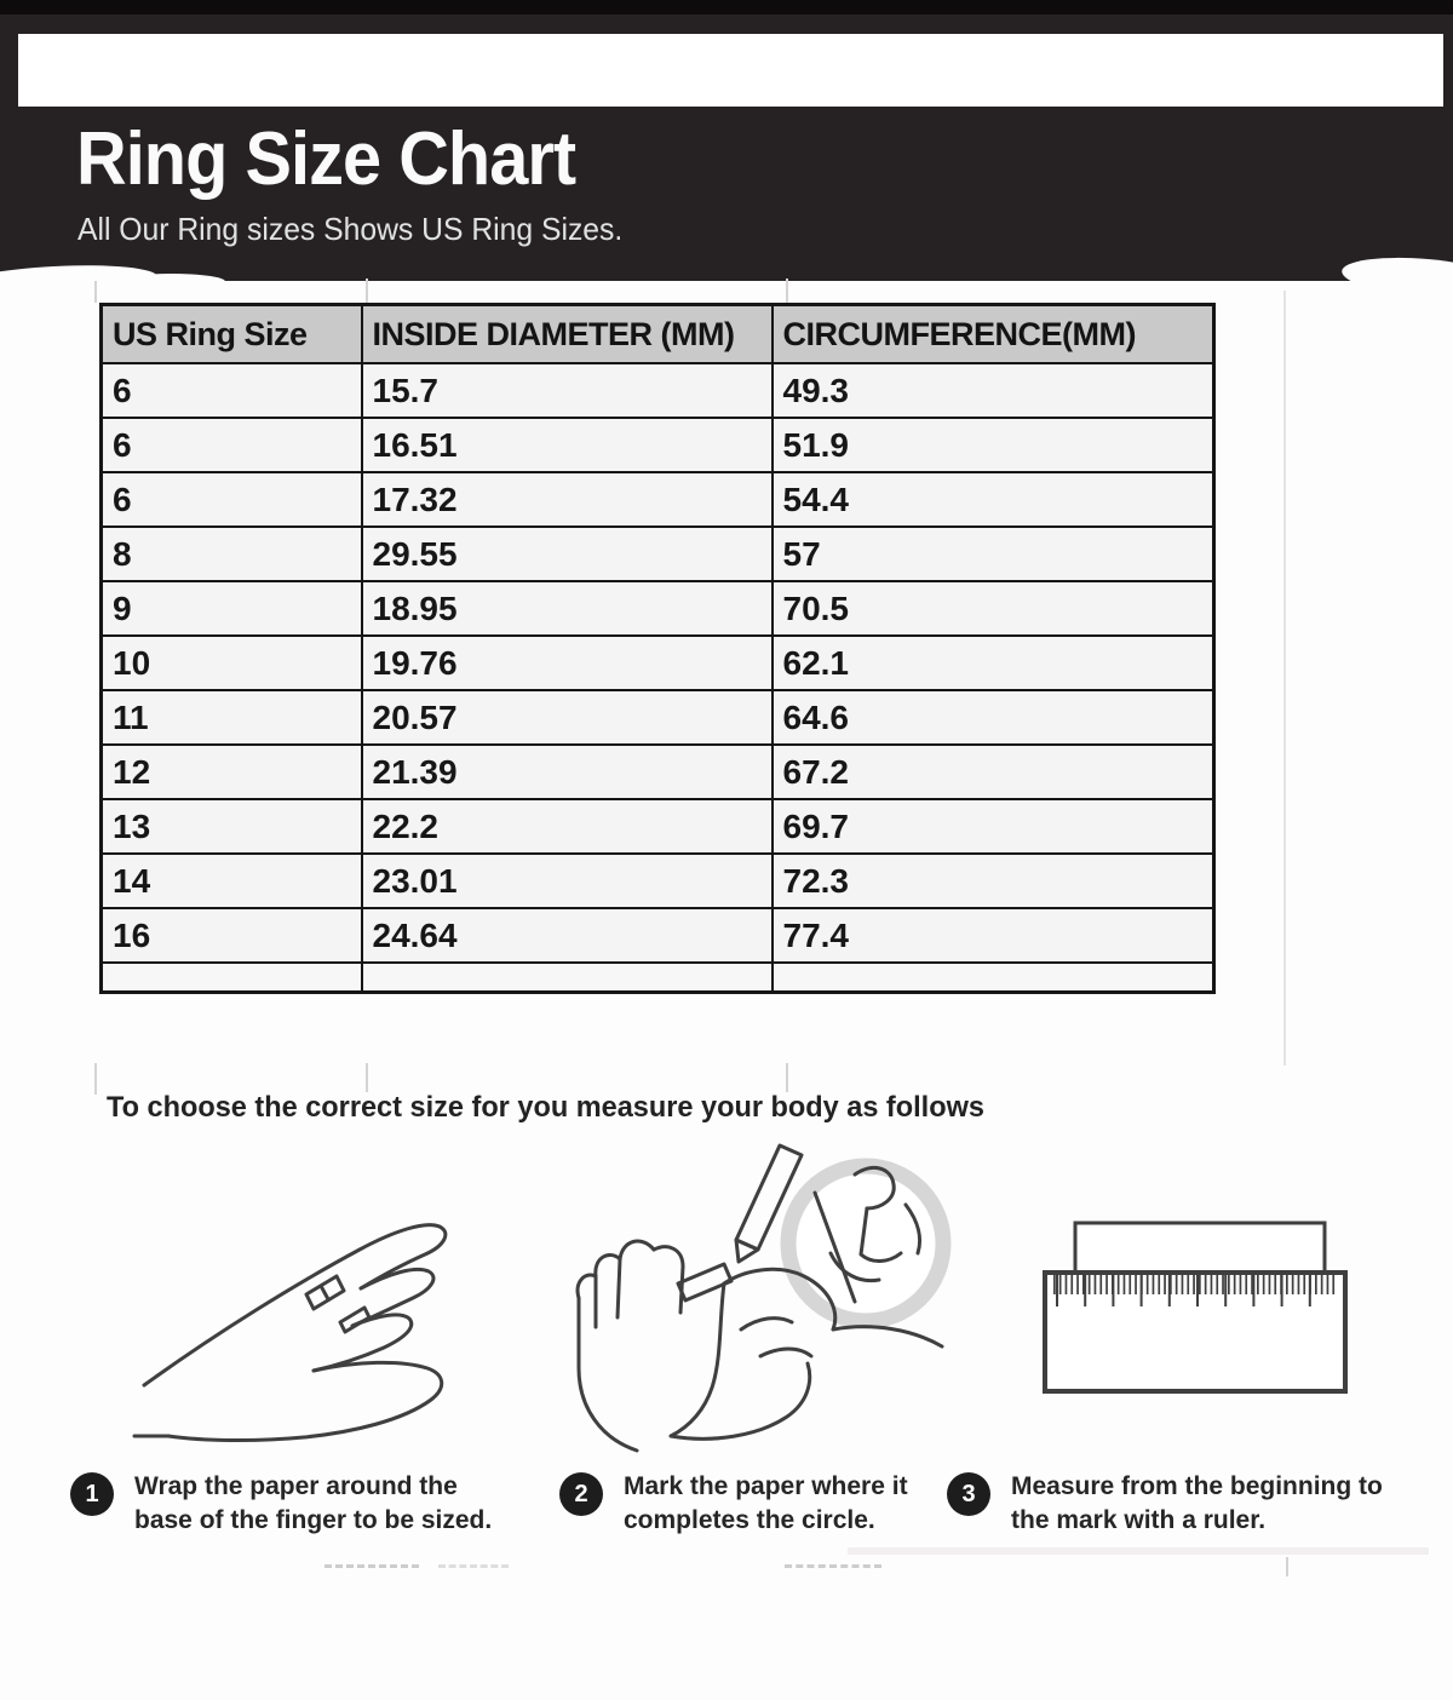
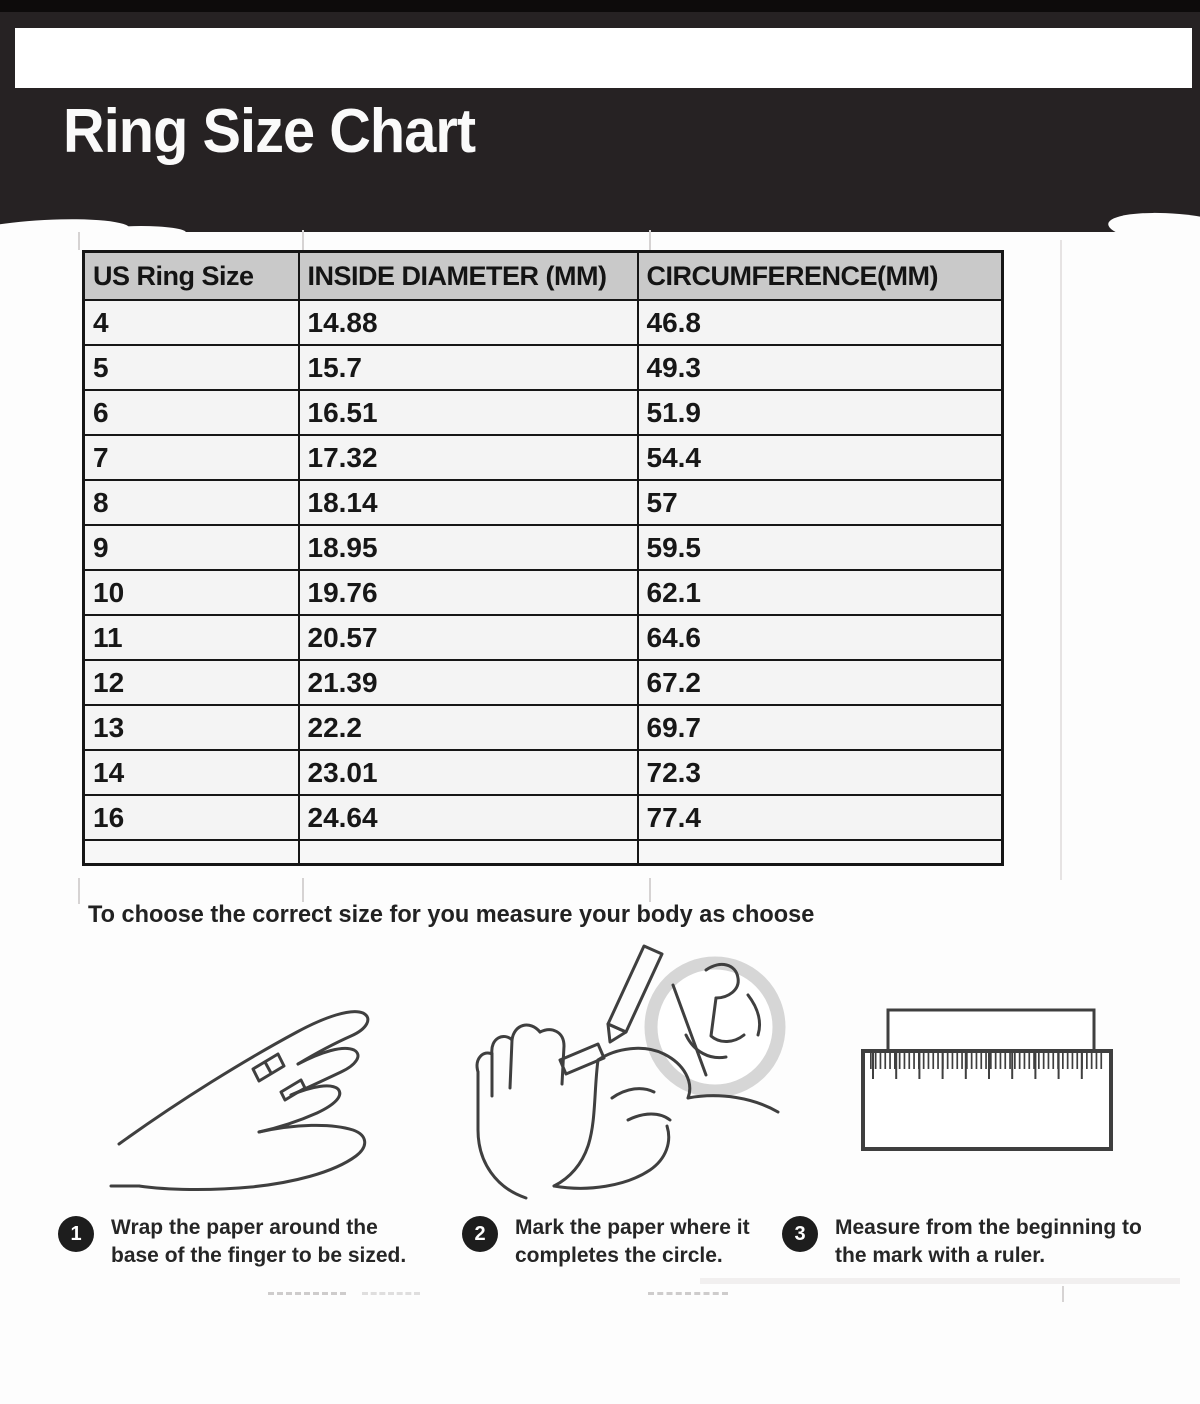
  Ring Size Chart
- All Our Ring sizes Shows US Ring Sizes.
  US Ring Size	INSIDE DIAMETER (MM)	CIRCUMFERENCE(MM)
+ 4	14.88	46.8
- 6	15.7	49.3
+ 5	15.7	49.3
  6	16.51	51.9
- 6	17.32	54.4
+ 7	17.32	54.4
- 8	29.55	57
+ 8	18.14	57
- 9	18.95	70.5
+ 9	18.95	59.5
  10	19.76	62.1
  11	20.57	64.6
  12	21.39	67.2
  13	22.2	69.7
  14	23.01	72.3
  16	24.64	77.4
- To choose the correct size for you measure your body as follows
+ To choose the correct size for you measure your body as choose
  1
  Wrap the paper around the base of the finger to be sized.
  2
  Mark the paper where it completes the circle.
  3
  Measure from the beginning to the mark with a ruler.
